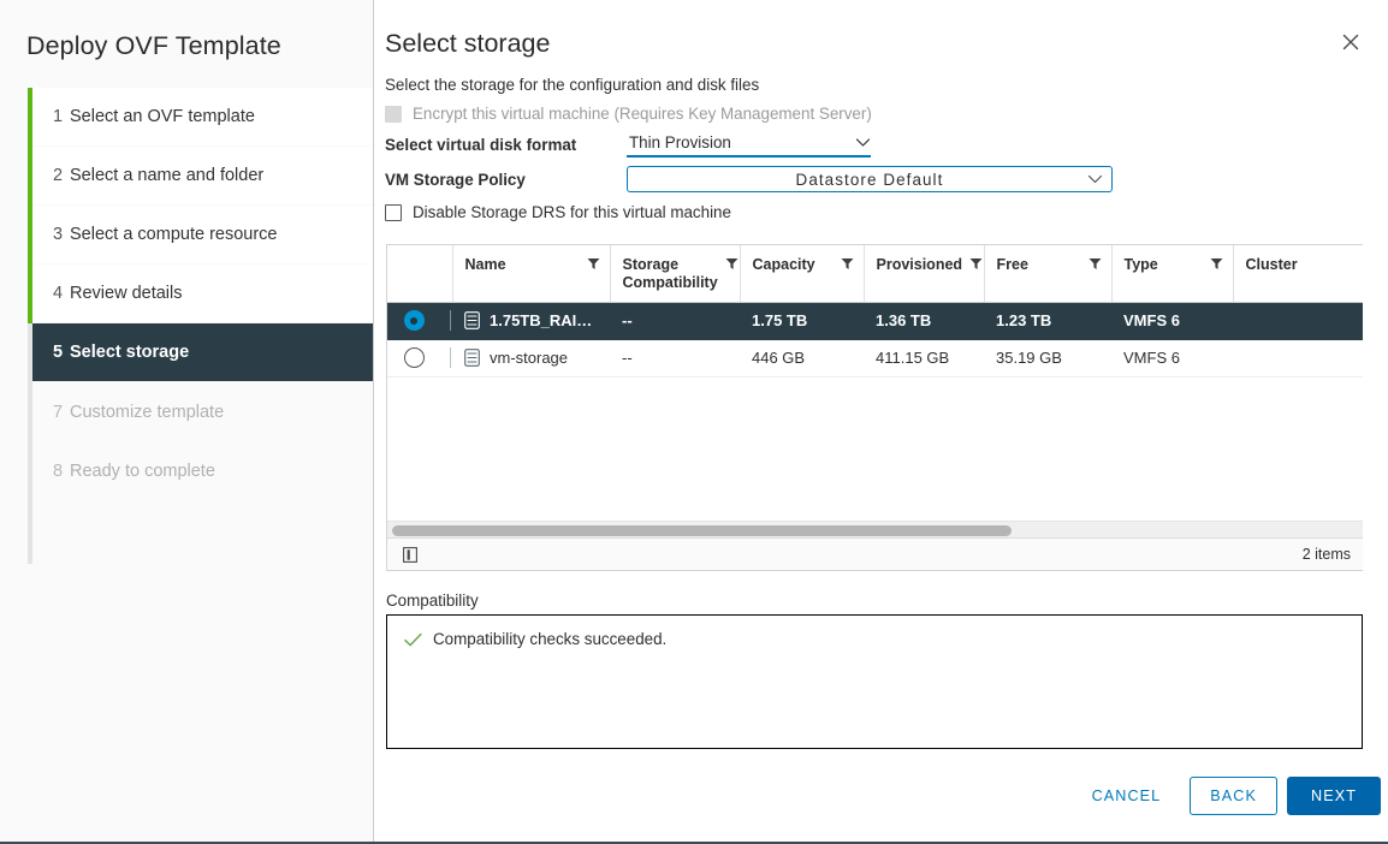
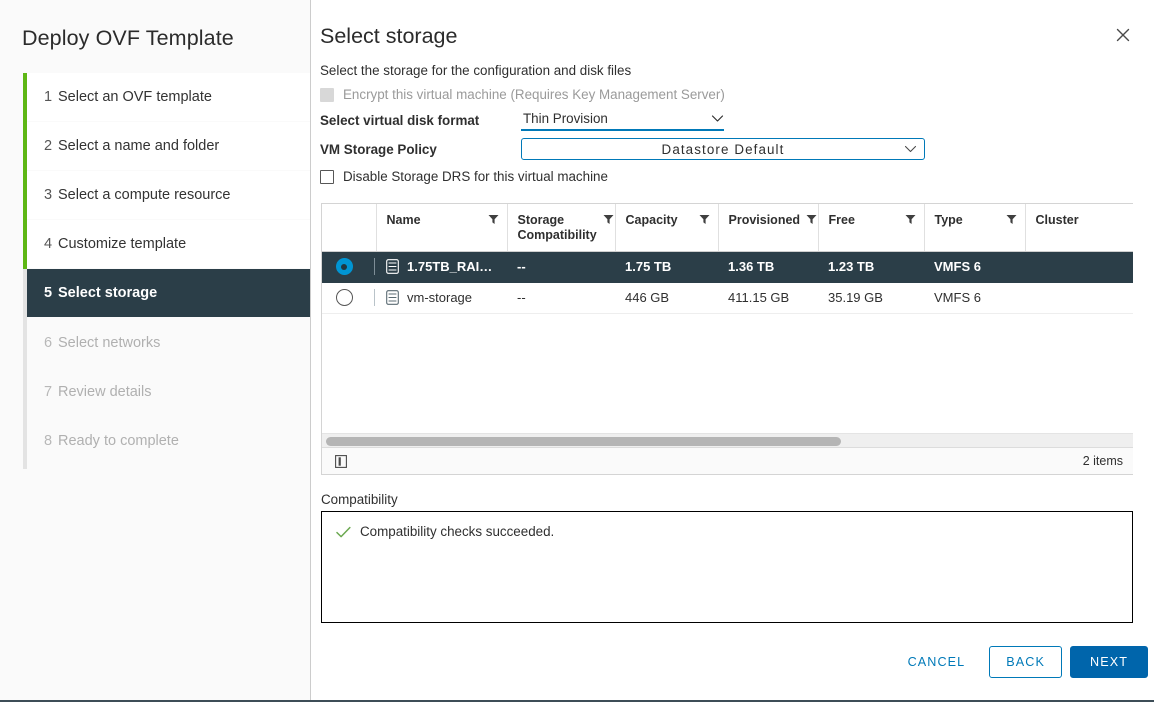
  Deploy OVF Template
  1
  Select an OVF template
  2
  Select a name and folder
  3
  Select a compute resource
  4
- Review details
+ Customize template
  5
  Select storage
+ 6
+ Select networks
  7
- Customize template
+ Review details
  8
  Ready to complete
  Select storage
  Select the storage for the configuration and disk files
  Encrypt this virtual machine (Requires Key Management Server)
  Select virtual disk format
  Thin Provision
  VM Storage Policy
  Datastore Default
  Disable Storage DRS for this virtual machine
  		Name	Storage Compatibility	Capacity	Provisioned	Free	Type	Cluster
  		1.75TB_RAI…	--	1.75 TB	1.36 TB	1.23 TB	VMFS 6
  		vm-storage	--	446 GB	411.15 GB	35.19 GB	VMFS 6
  2 items
  Compatibility
  Compatibility checks succeeded.
  CANCEL
  BACK
  NEXT
